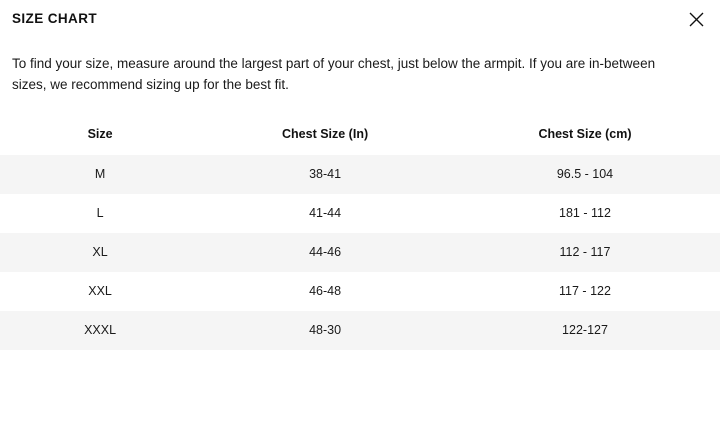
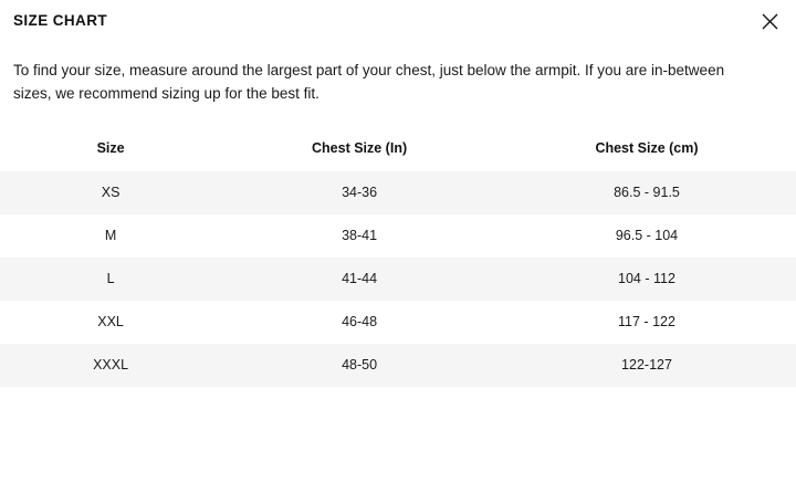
  SIZE CHART
  To find your size, measure around the largest part of your chest, just below the armpit. If you are in-between sizes, we recommend sizing up for the best fit.
  Size	Chest Size (In)	Chest Size (cm)
+ XS	34-36	86.5 - 91.5
  M	38-41	96.5 - 104
- L	41-44	181 - 112
+ L	41-44	104 - 112
- XL	44-46	112 - 117
  XXL	46-48	117 - 122
- XXXL	48-30	122-127
+ XXXL	48-50	122-127
